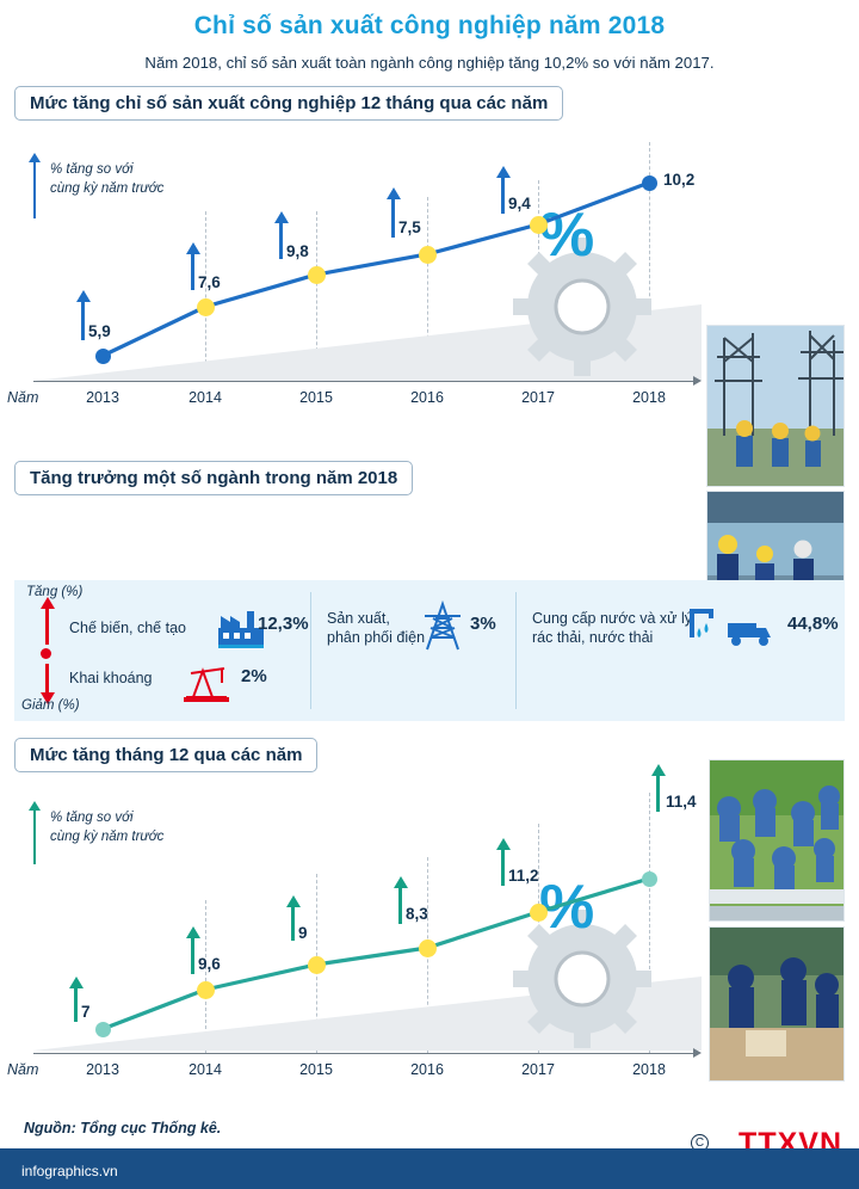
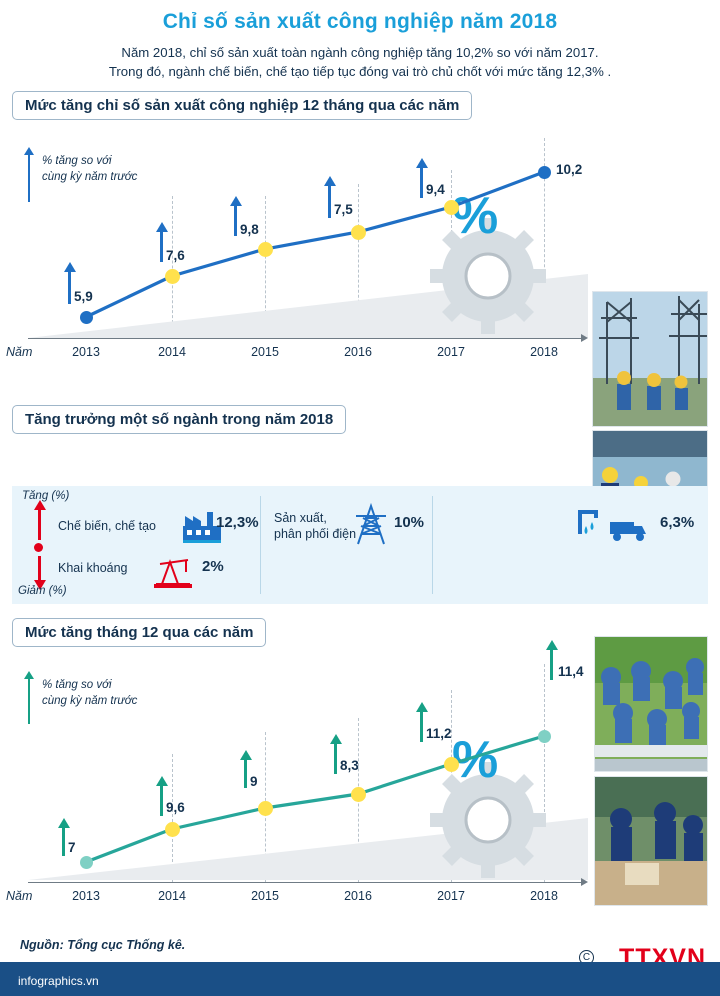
  Chỉ số sản xuất công nghiệp năm 2018
  Năm 2018, chỉ số sản xuất toàn ngành công nghiệp tăng 10,2% so với năm 2017.
+ Trong đó, ngành chế biến, chế tạo tiếp tục đóng vai trò chủ chốt với mức tăng 12,3% .
  Mức tăng chỉ số sản xuất công nghiệp 12 tháng qua các năm
  % tăng so với
  cùng kỳ năm trước
  %
  5,9
  7,6
  9,8
  7,5
  9,4
  10,2
  Năm
  2013
  2014
  2015
  2016
  2017
  2018
  Tăng trưởng một số ngành trong năm 2018
  Tăng (%)
  Giảm (%)
  Chế biến, chế tạo
  12,3%
  Sản xuất,
  phân phối điện
- 3%
+ 10%
- Cung cấp nước và xử lý
- rác thải, nước thải
- 44,8%
+ 6,3%
  Khai khoáng
  2%
  Mức tăng tháng 12 qua các năm
  % tăng so với
  cùng kỳ năm trước
  %
  7
  9,6
  9
  8,3
  11,2
  11,4
  Năm
  2013
  2014
  2015
  2016
  2017
  2018
  Nguồn: Tổng cục Thống kê.
  C
  TTXVN
  infographics.vn
